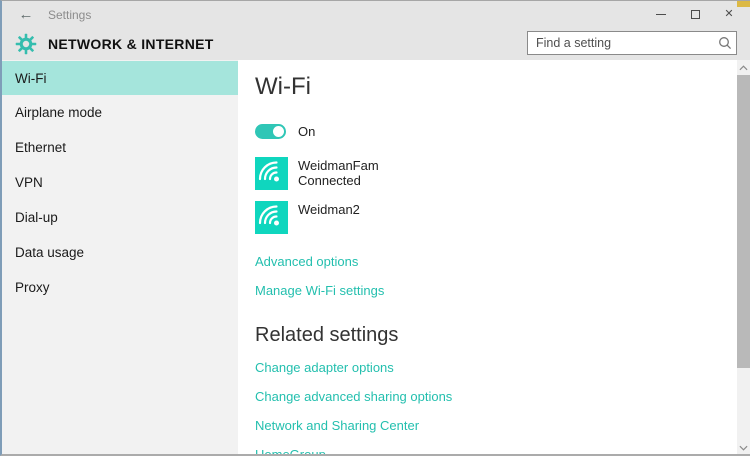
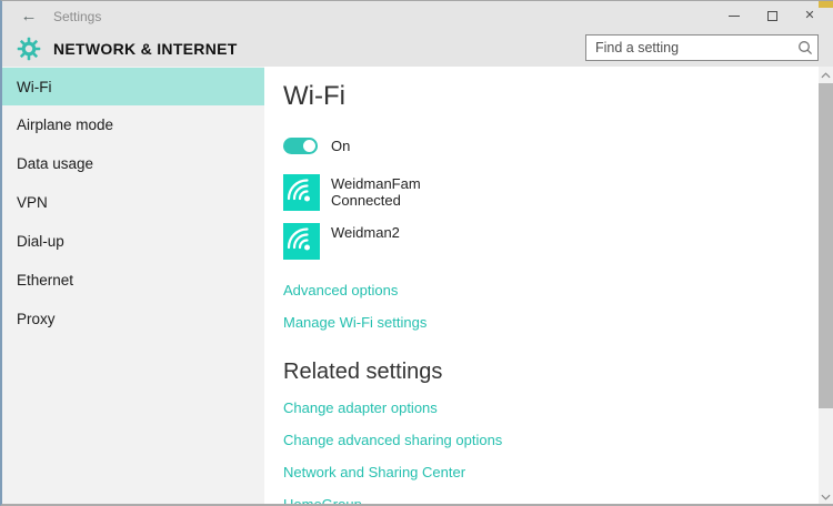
  ←
  Settings
  ✕
  NETWORK & INTERNET
  Find a setting
  Wi-Fi
  Airplane mode
- Ethernet
+ Data usage
  VPN
  Dial-up
- Data usage
+ Ethernet
  Proxy
  Wi-Fi
  On
  WeidmanFam
  Connected
  Weidman2
  Advanced options
  Manage Wi-Fi settings
  Related settings
  Change adapter options
  Change advanced sharing options
  Network and Sharing Center
